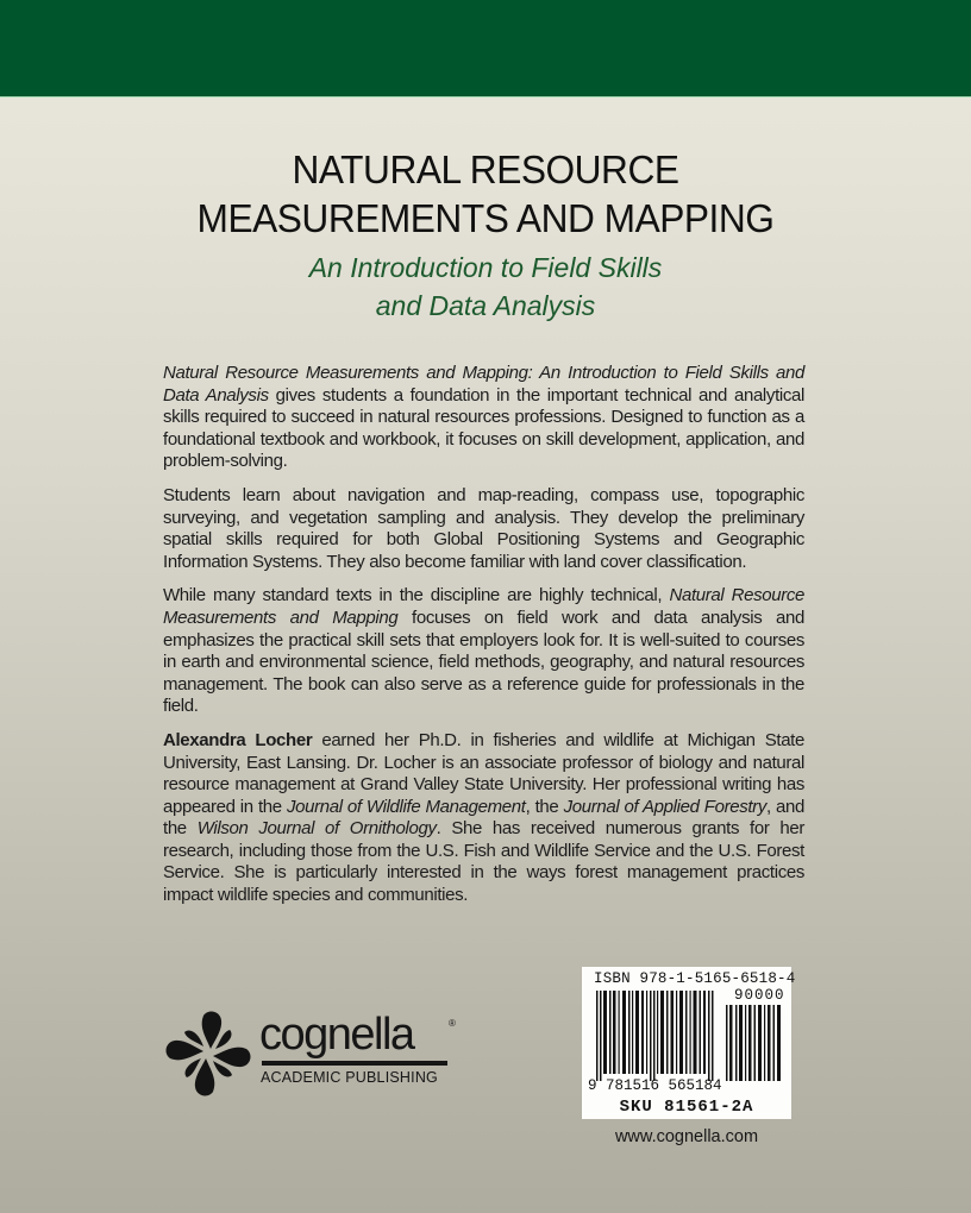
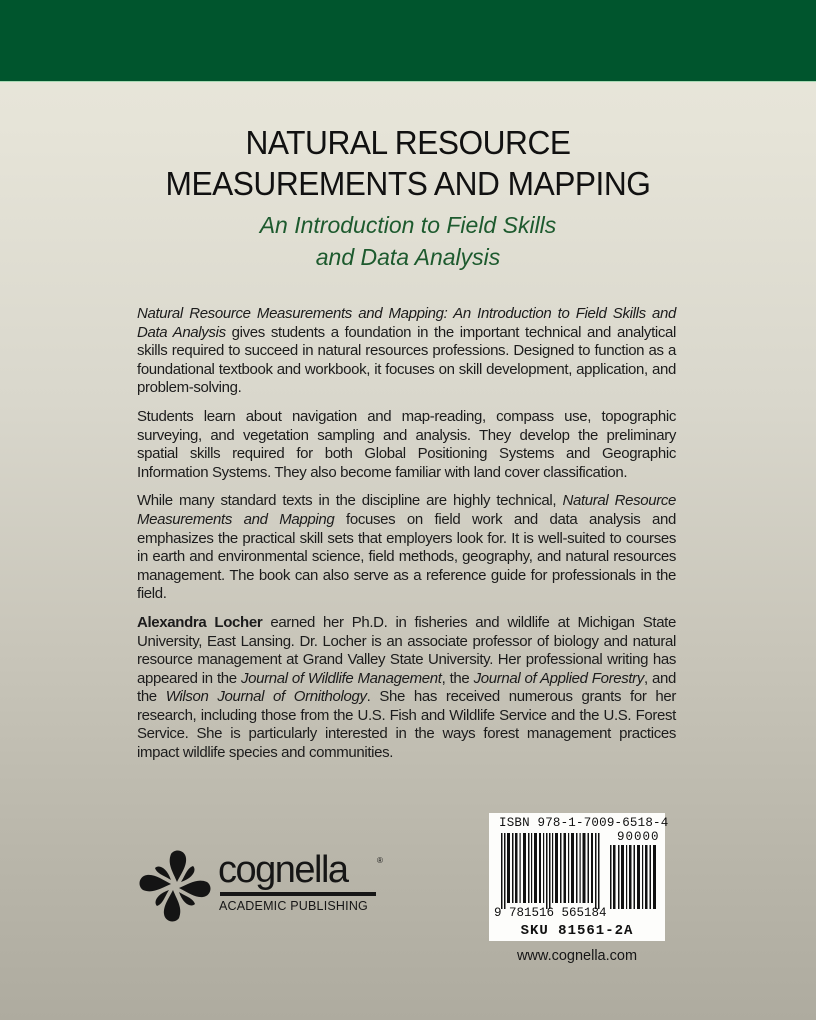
  NATURAL RESOURCE
  MEASUREMENTS AND MAPPING
  An Introduction to Field Skills
  and Data Analysis
  Natural Resource Measurements and Mapping: An Introduction to Field Skills and Data Analysis gives students a foundation in the important technical and analytical skills required to succeed in natural resources professions. Designed to function as a foundational textbook and workbook, it focuses on skill development, application, and problem-solving.
  Students learn about navigation and map-reading, compass use, topographic surveying, and vegetation sampling and analysis. They develop the preliminary spatial skills required for both Global Positioning Systems and Geographic Information Systems. They also become familiar with land cover classification.
  While many standard texts in the discipline are highly technical, Natural Resource Measurements and Mapping focuses on field work and data analysis and emphasizes the practical skill sets that employers look for. It is well-suited to courses in earth and environmental science, field methods, geography, and natural resources management. The book can also serve as a reference guide for professionals in the field.
  Alexandra Locher earned her Ph.D. in fisheries and wildlife at Michigan State University, East Lansing. Dr. Locher is an associate professor of biology and natural resource management at Grand Valley State University. Her professional writing has appeared in the Journal of Wildlife Management, the Journal of Applied Forestry, and the Wilson Journal of Ornithology. She has received numerous grants for her research, including those from the U.S. Fish and Wildlife Service and the U.S. Forest Service. She is particularly interested in the ways forest management practices impact wildlife species and communities.
  cognella
  ®
  ACADEMIC PUBLISHING
- ISBN 978-1-5165-6518-4
+ ISBN 978-1-7009-6518-4
  90000
  9 781516 565184
  SKU 81561-2A
  www.cognella.com
